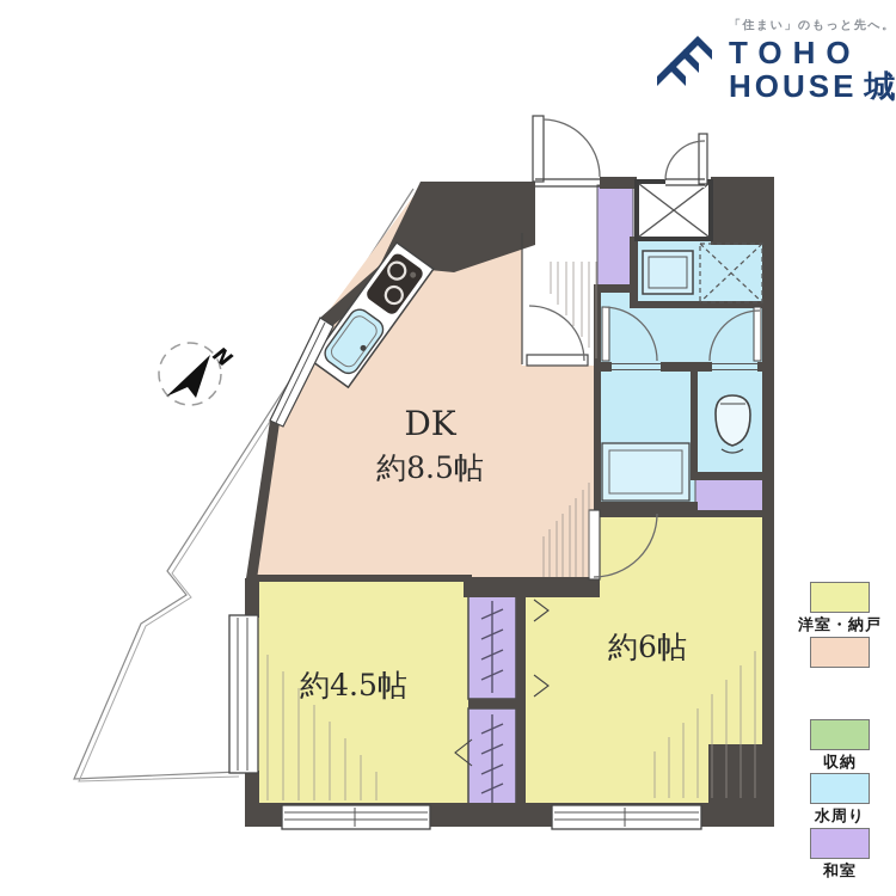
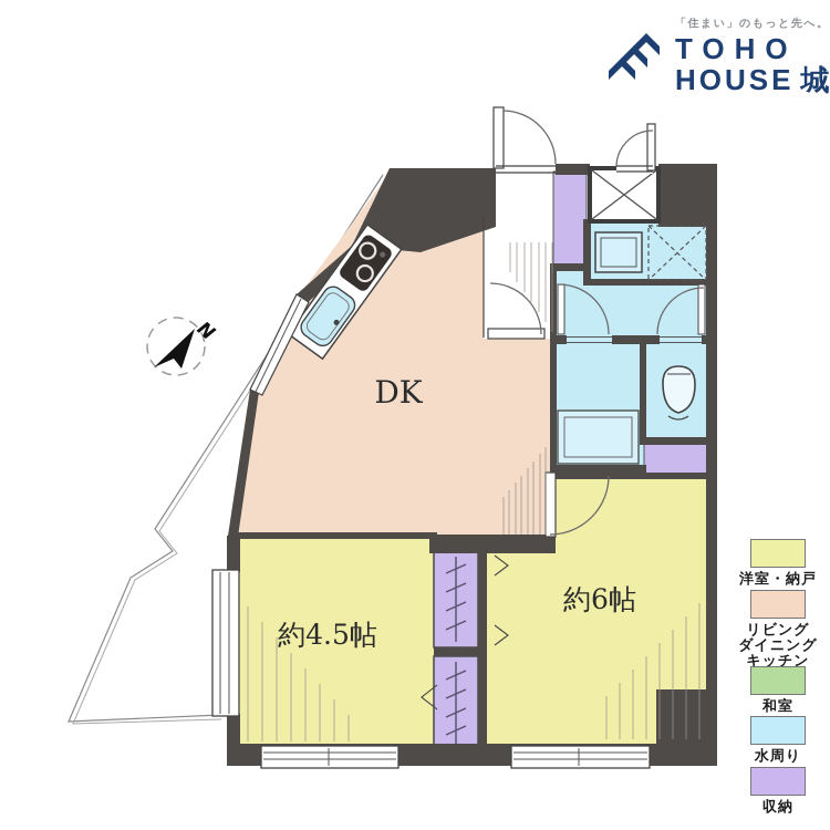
  DK
- 約8.5帖
  約4.5帖
  約6帖
  「住まい」のもっと先へ。
  TOHO
  HOUSE 城
  洋室・納戸
+ リビング
+ ダイニング
+ キッチン
- 収納
+ 和室
  水周り
- 和室
+ 収納
